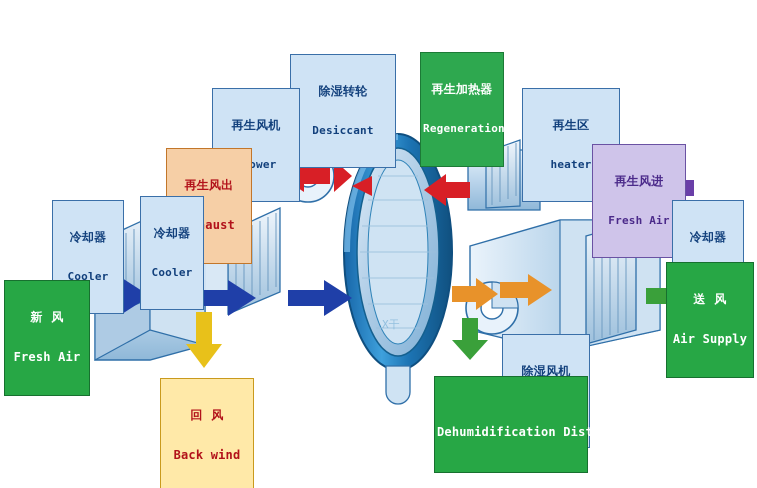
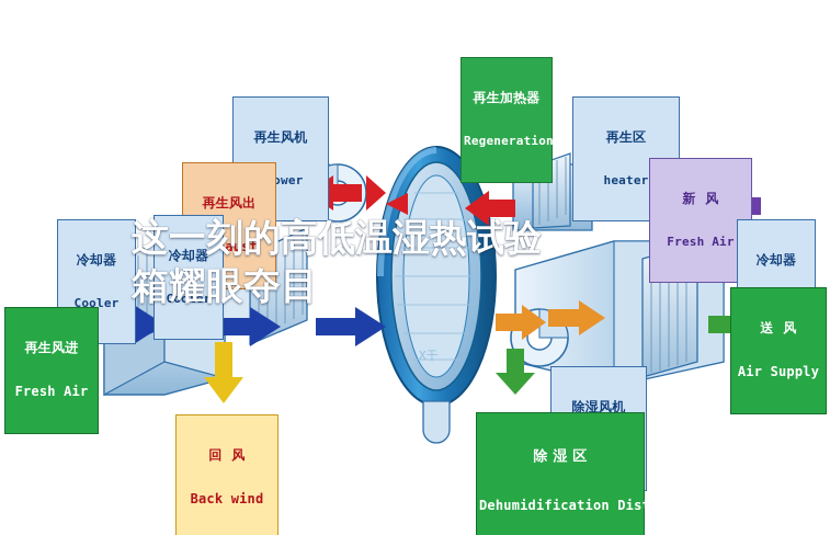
  X干
- 除湿转轮
- Desiccant
  再生风机
  再生加热器
  Regeneration A
  再生区
  heater
  再生风出
- 再生风进
+ 新 风
  Fresh Air
  冷却器
  Cooler
  冷却器
  Cooler
  冷却器
- 新 风
+ 再生风进
  Fresh Air
  送 风
  Air Supply
  回 风
  Back wind
  除湿风机
+ 除 湿 区
  Dehumidification District
+ 这一刻的高低温湿热试验
+ 箱耀眼夺目
